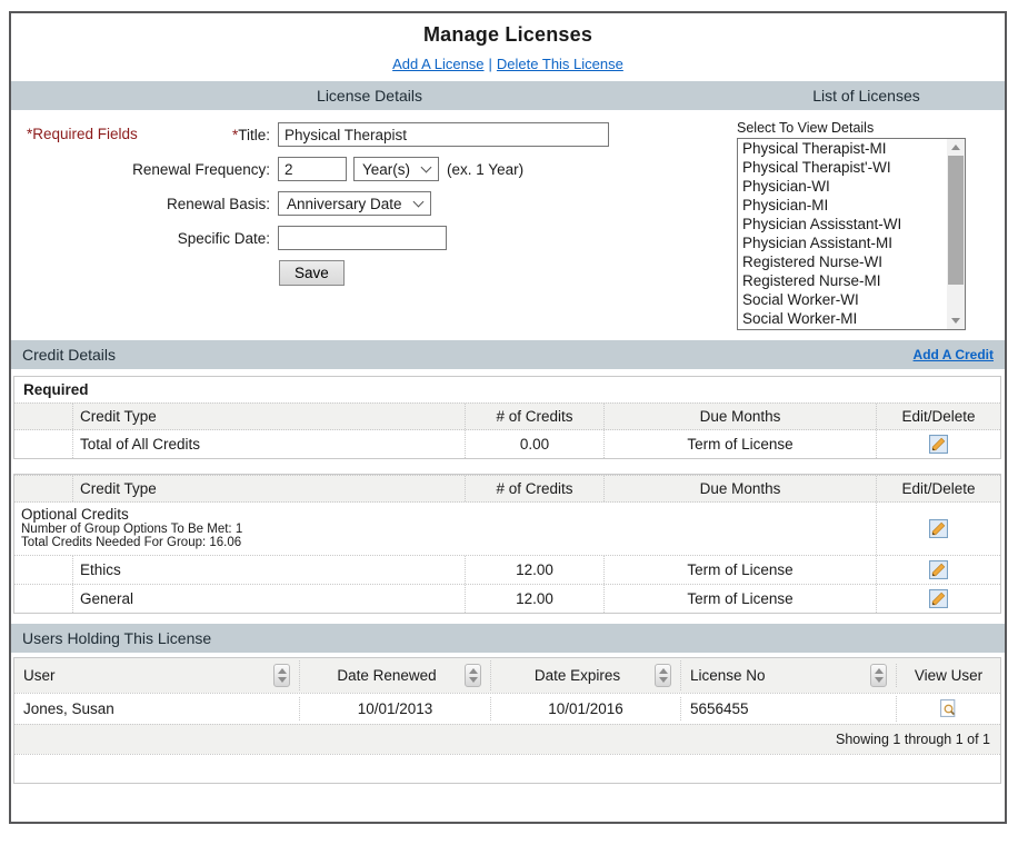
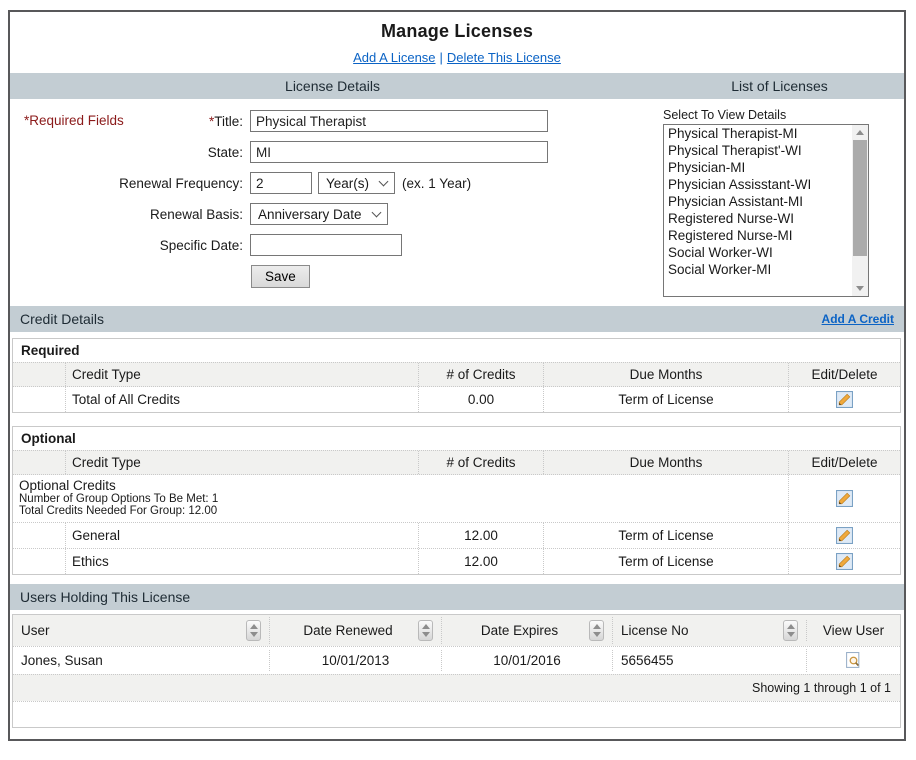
  Manage Licenses
  Add A License | Delete This License
  License Details
  List of Licenses
  *Required Fields
  *Title:
  Physical Therapist
+ State:
+ MI
  Renewal Frequency:
  2
  Year(s)
  (ex. 1 Year)
  Renewal Basis:
  Anniversary Date
  Specific Date:
  Save
  Select To View Details
  Physical Therapist-MI
  Physical Therapist'-WI
- Physician-WI
  Physician-MI
  Physician Assisstant-WI
  Physician Assistant-MI
  Registered Nurse-WI
  Registered Nurse-MI
  Social Worker-WI
  Social Worker-MI
  Credit Details
  Add A Credit
  Required
  Credit Type
  # of Credits
  Due Months
  Edit/Delete
  Total of All Credits
  0.00
  Term of License
+ Optional
  Credit Type
  # of Credits
  Due Months
  Edit/Delete
  Optional Credits
  Number of Group Options To Be Met: 1
- Total Credits Needed For Group: 16.06
+ Total Credits Needed For Group: 12.00
- Ethics
+ General
  12.00
  Term of License
- General
+ Ethics
  12.00
  Term of License
  Users Holding This License
  User
  Date Renewed
  Date Expires
  License No
  View User
  Jones, Susan
  10/01/2013
  10/01/2016
  5656455
  Showing 1 through 1 of 1
